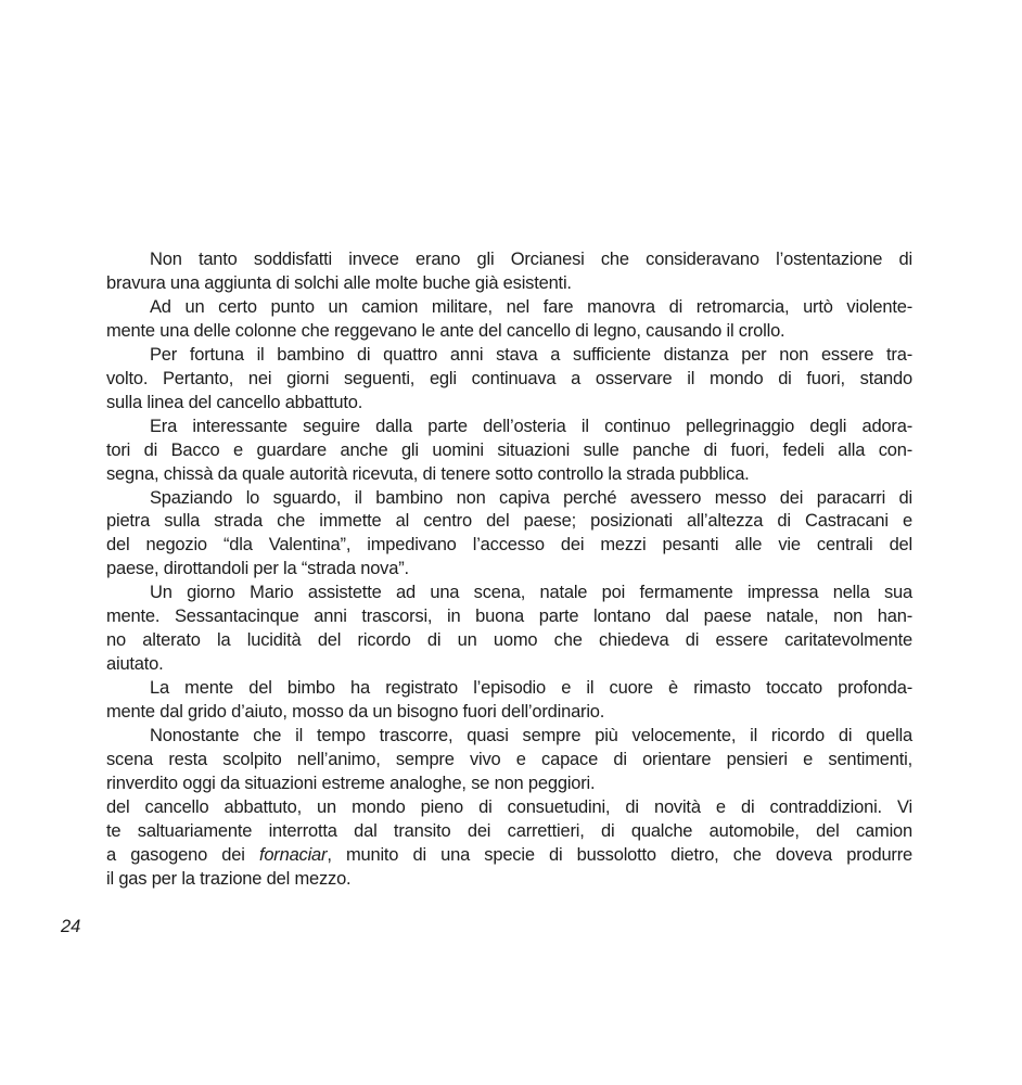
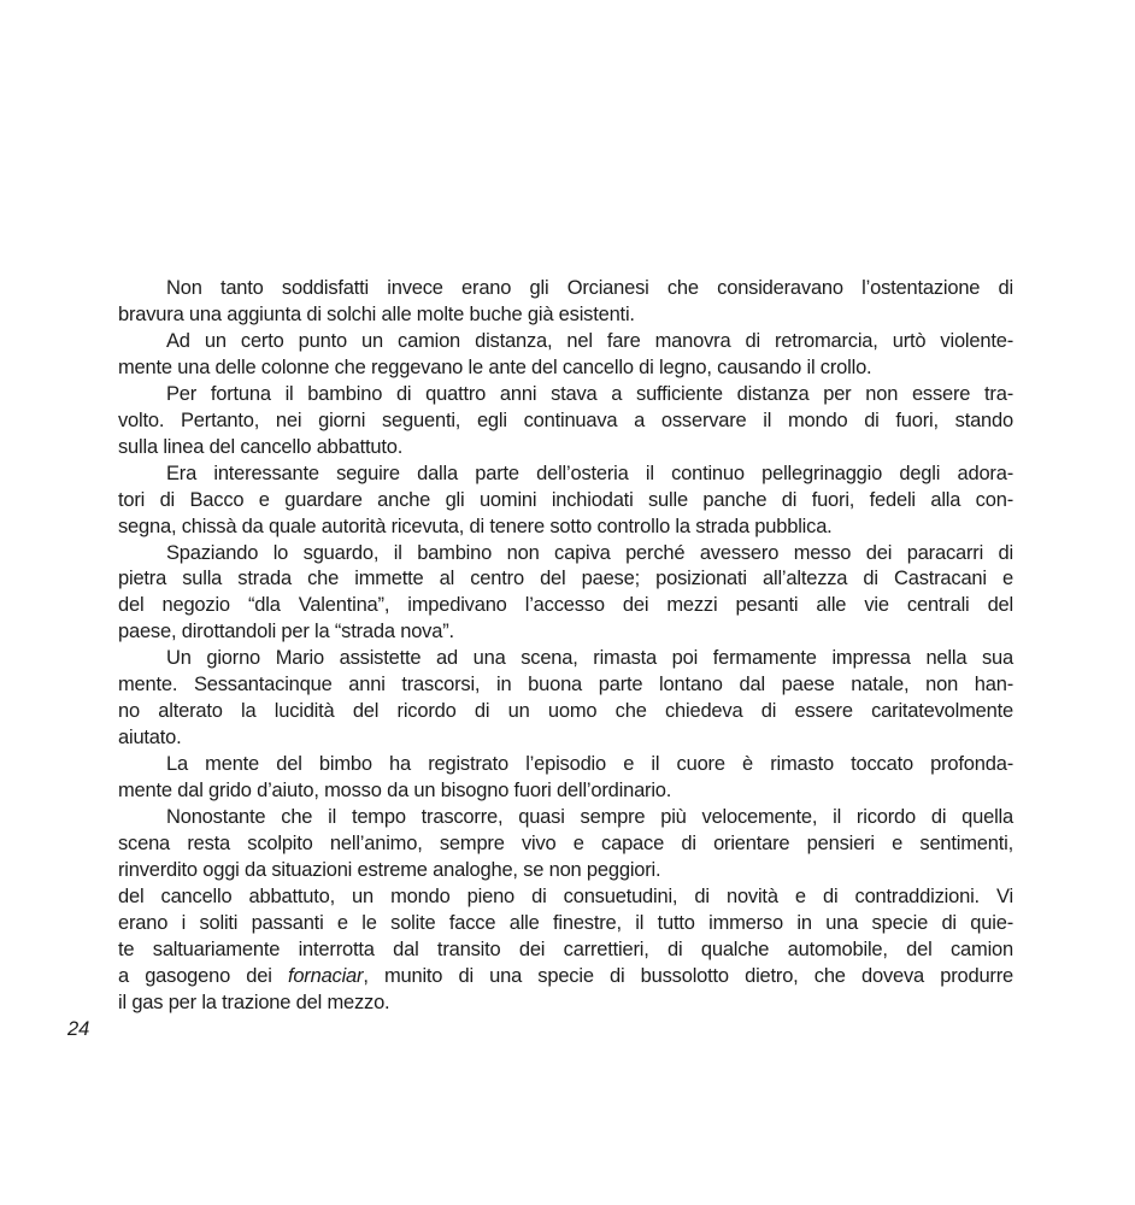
  24
  Non tanto soddisfatti invece erano gli Orcianesi che consideravano l’ostentazione di
  bravura una aggiunta di solchi alle molte buche già esistenti.
- Ad un certo punto un camion militare, nel fare manovra di retromarcia, urtò violente-
+ Ad un certo punto un camion distanza, nel fare manovra di retromarcia, urtò violente-
  mente una delle colonne che reggevano le ante del cancello di legno, causando il crollo.
  Per fortuna il bambino di quattro anni stava a sufficiente distanza per non essere tra-
  volto. Pertanto, nei giorni seguenti, egli continuava a osservare il mondo di fuori, stando
  sulla linea del cancello abbattuto.
  Era interessante seguire dalla parte dell’osteria il continuo pellegrinaggio degli adora-
- tori di Bacco e guardare anche gli uomini situazioni sulle panche di fuori, fedeli alla con-
+ tori di Bacco e guardare anche gli uomini inchiodati sulle panche di fuori, fedeli alla con-
  segna, chissà da quale autorità ricevuta, di tenere sotto controllo la strada pubblica.
  Spaziando lo sguardo, il bambino non capiva perché avessero messo dei paracarri di
  pietra sulla strada che immette al centro del paese; posizionati all’altezza di Castracani e
  del negozio “dla Valentina”, impedivano l’accesso dei mezzi pesanti alle vie centrali del
  paese, dirottandoli per la “strada nova”.
- Un giorno Mario assistette ad una scena, natale poi fermamente impressa nella sua
+ Un giorno Mario assistette ad una scena, rimasta poi fermamente impressa nella sua
  mente. Sessantacinque anni trascorsi, in buona parte lontano dal paese natale, non han-
  no alterato la lucidità del ricordo di un uomo che chiedeva di essere caritatevolmente
  aiutato.
  La mente del bimbo ha registrato l’episodio e il cuore è rimasto toccato profonda-
  mente dal grido d’aiuto, mosso da un bisogno fuori dell’ordinario.
  Nonostante che il tempo trascorre, quasi sempre più velocemente, il ricordo di quella
  scena resta scolpito nell’animo, sempre vivo e capace di orientare pensieri e sentimenti,
  rinverdito oggi da situazioni estreme analoghe, se non peggiori.
  del cancello abbattuto, un mondo pieno di consuetudini, di novità e di contraddizioni. Vi
+ erano i soliti passanti e le solite facce alle finestre, il tutto immerso in una specie di quie-
  te saltuariamente interrotta dal transito dei carrettieri, di qualche automobile, del camion
  a gasogeno dei fornaciar, munito di una specie di bussolotto dietro, che doveva produrre
  il gas per la trazione del mezzo.
